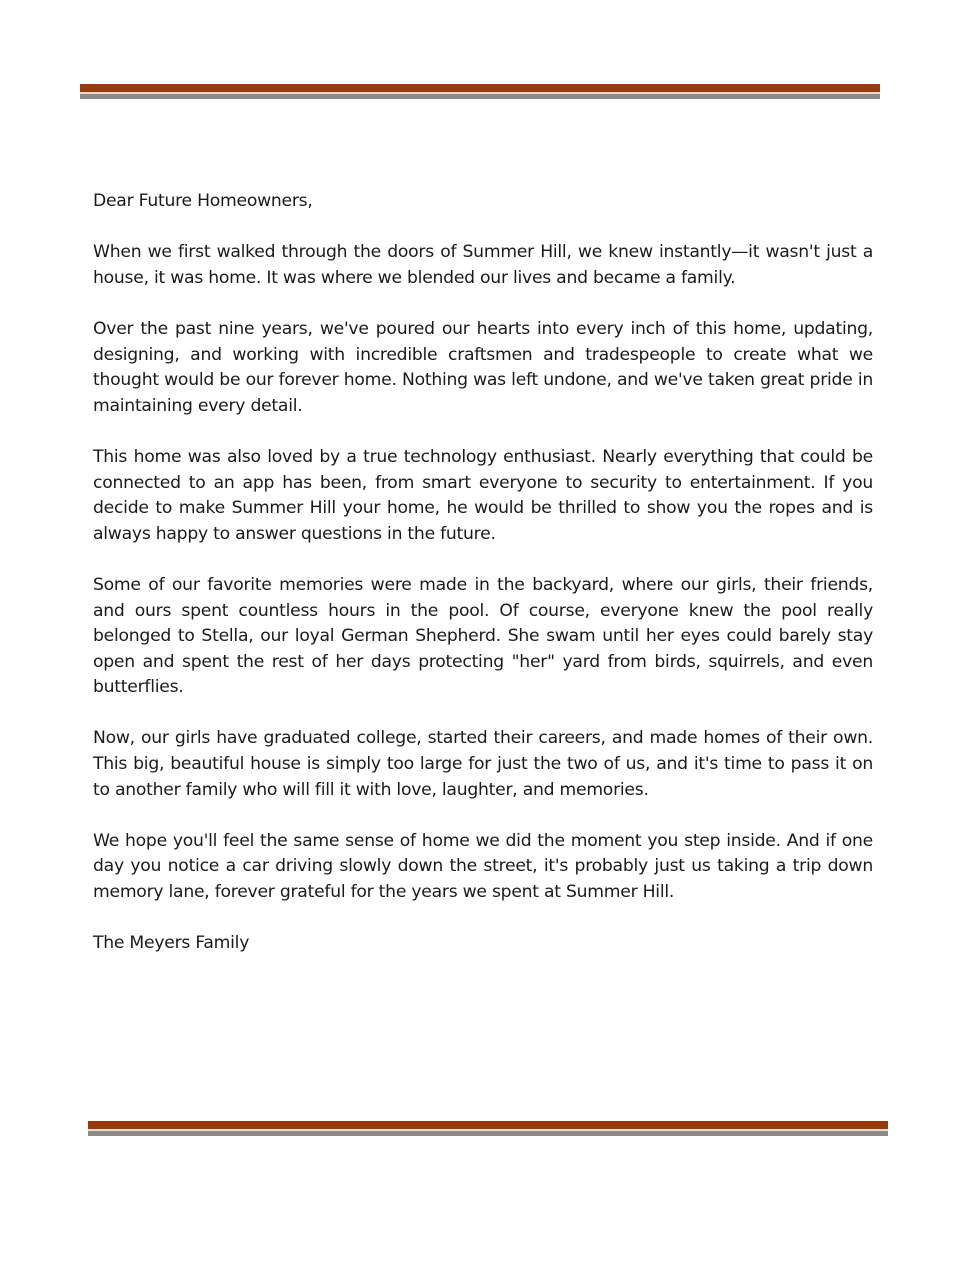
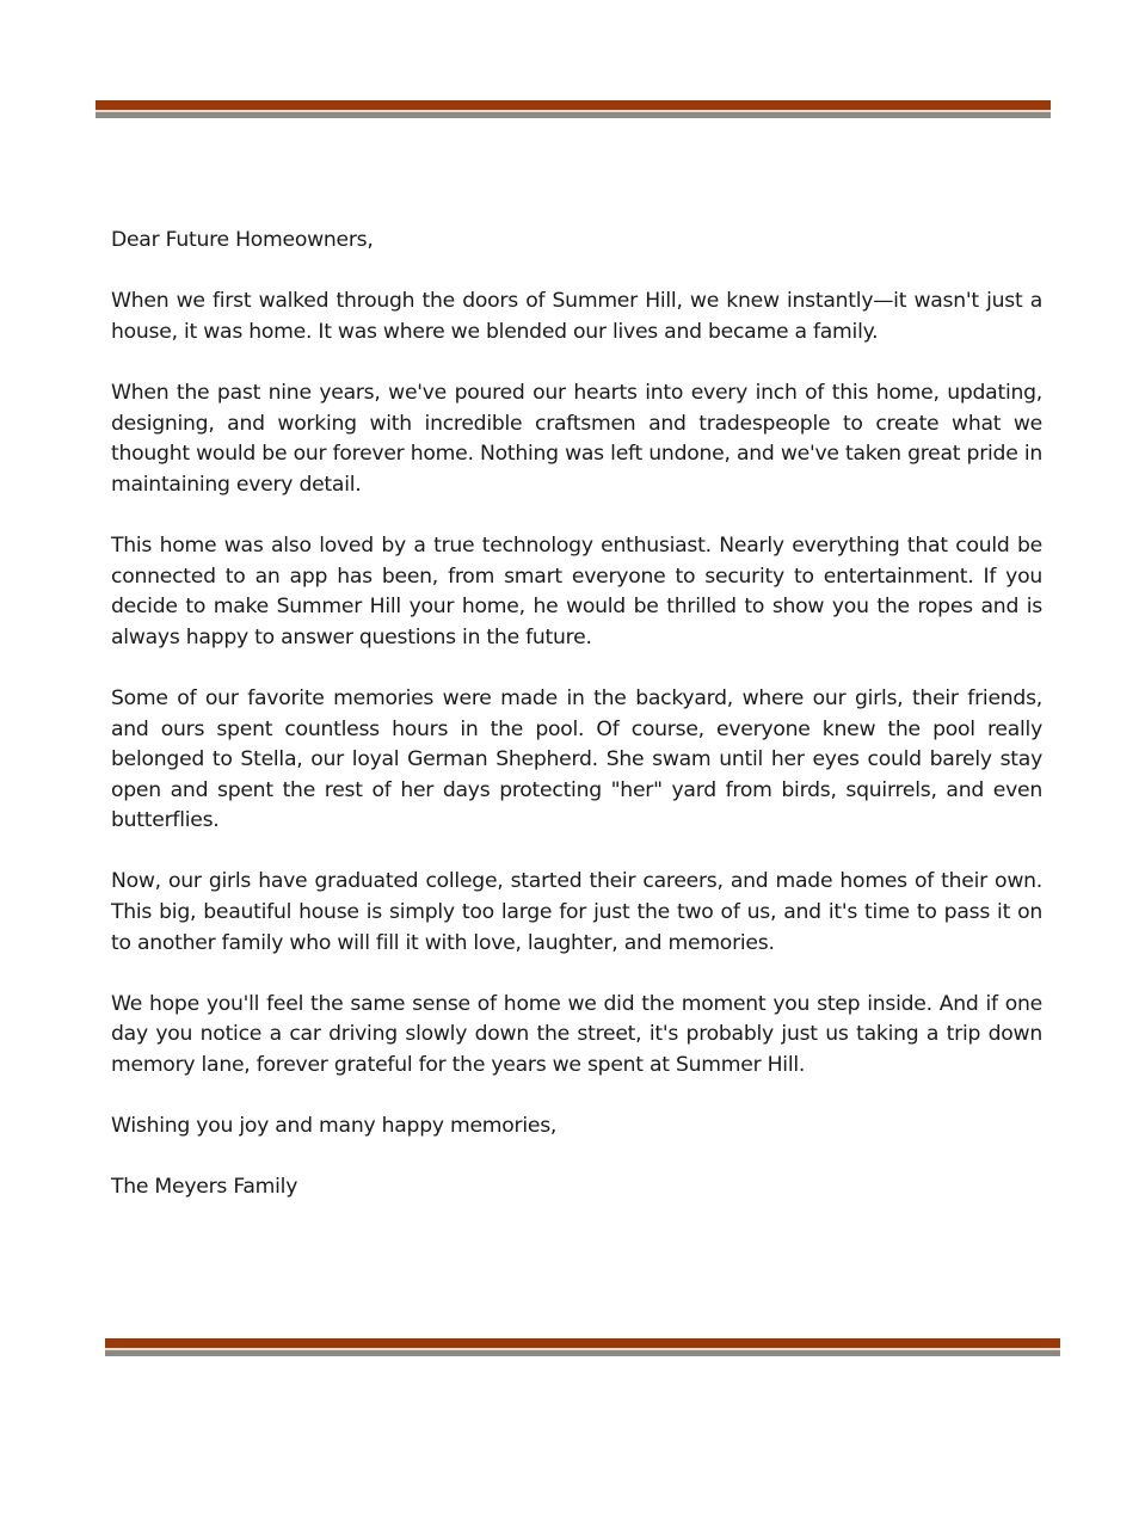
  Dear Future Homeowners,
  When we first walked through the doors of Summer Hill, we knew instantly—it wasn't just a house, it was home. It was where we blended our lives and became a family.
- Over the past nine years, we've poured our hearts into every inch of this home, updating, designing, and working with incredible craftsmen and tradespeople to create what we thought would be our forever home. Nothing was left undone, and we've taken great pride in maintaining every detail.
+ When the past nine years, we've poured our hearts into every inch of this home, updating, designing, and working with incredible craftsmen and tradespeople to create what we thought would be our forever home. Nothing was left undone, and we've taken great pride in maintaining every detail.
  This home was also loved by a true technology enthusiast. Nearly everything that could be connected to an app has been, from smart everyone to security to entertainment. If you decide to make Summer Hill your home, he would be thrilled to show you the ropes and is always happy to answer questions in the future.
  Some of our favorite memories were made in the backyard, where our girls, their friends, and ours spent countless hours in the pool. Of course, everyone knew the pool really belonged to Stella, our loyal German Shepherd. She swam until her eyes could barely stay open and spent the rest of her days protecting "her" yard from birds, squirrels, and even butterflies.
  Now, our girls have graduated college, started their careers, and made homes of their own. This big, beautiful house is simply too large for just the two of us, and it's time to pass it on to another family who will fill it with love, laughter, and memories.
  We hope you'll feel the same sense of home we did the moment you step inside. And if one day you notice a car driving slowly down the street, it's probably just us taking a trip down memory lane, forever grateful for the years we spent at Summer Hill.
+ Wishing you joy and many happy memories,
  The Meyers Family
